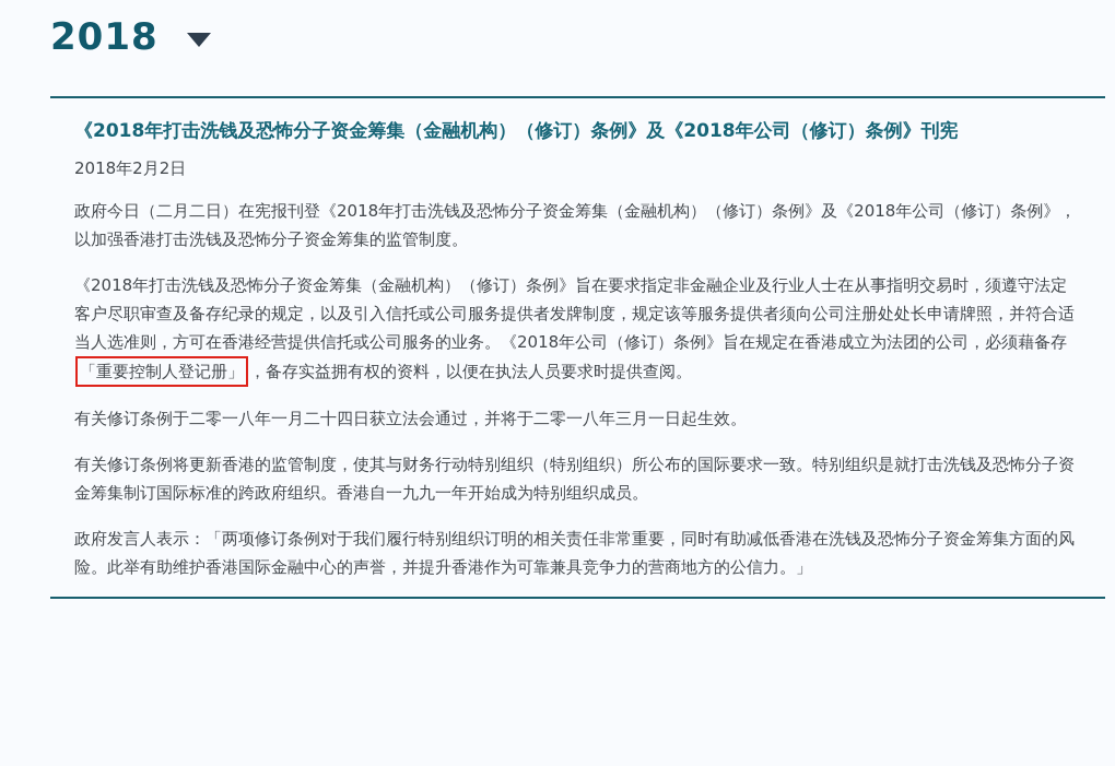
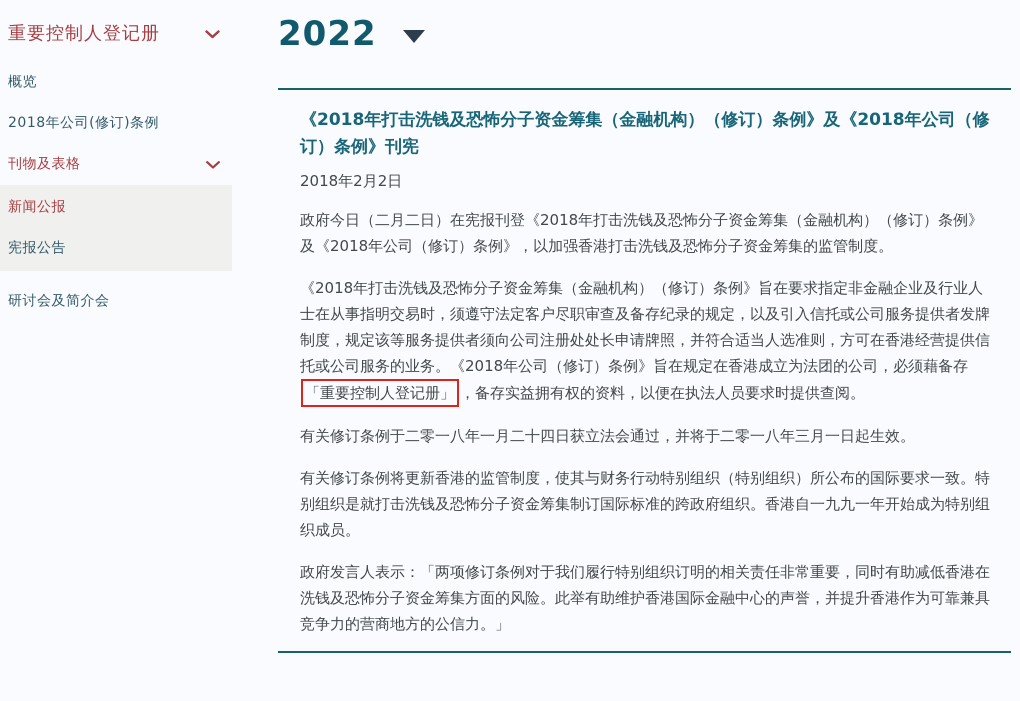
+ 重要控制人登记册
+ 概览
+ 2018年公司(修订)条例
+ 刊物及表格
+ 新闻公报
+ 宪报公告
+ 研讨会及简介会
- 2018
+ 2022
  《2018年打击洗钱及恐怖分子资金筹集（金融机构）（修订）条例》及《2018年公司（修订）条例》刊宪
  2018年2月2日
  政府今日（二月二日）在宪报刊登《2018年打击洗钱及恐怖分子资金筹集（金融机构）（修订）条例》及《2018年公司（修订）条例》，以加强香港打击洗钱及恐怖分子资金筹集的监管制度。
  《2018年打击洗钱及恐怖分子资金筹集（金融机构）（修订）条例》旨在要求指定非金融企业及行业人士在从事指明交易时，须遵守法定客户尽职审查及备存纪录的规定，以及引入信托或公司服务提供者发牌制度，规定该等服务提供者须向公司注册处处长申请牌照，并符合适当人选准则，方可在香港经营提供信托或公司服务的业务。《2018年公司（修订）条例》旨在规定在香港成立为法团的公司，必须藉备存「重要控制人登记册」 ，备存实益拥有权的资料，以便在执法人员要求时提供查阅。
  有关修订条例于二零一八年一月二十四日获立法会通过，并将于二零一八年三月一日起生效。
  有关修订条例将更新香港的监管制度，使其与财务行动特别组织（特别组织）所公布的国际要求一致。特别组织是就打击洗钱及恐怖分子资金筹集制订国际标准的跨政府组织。香港自一九九一年开始成为特别组织成员。
  政府发言人表示：「两项修订条例对于我们履行特别组织订明的相关责任非常重要，同时有助减低香港在洗钱及恐怖分子资金筹集方面的风险。此举有助维护香港国际金融中心的声誉，并提升香港作为可靠兼具竞争力的营商地方的公信力。」
